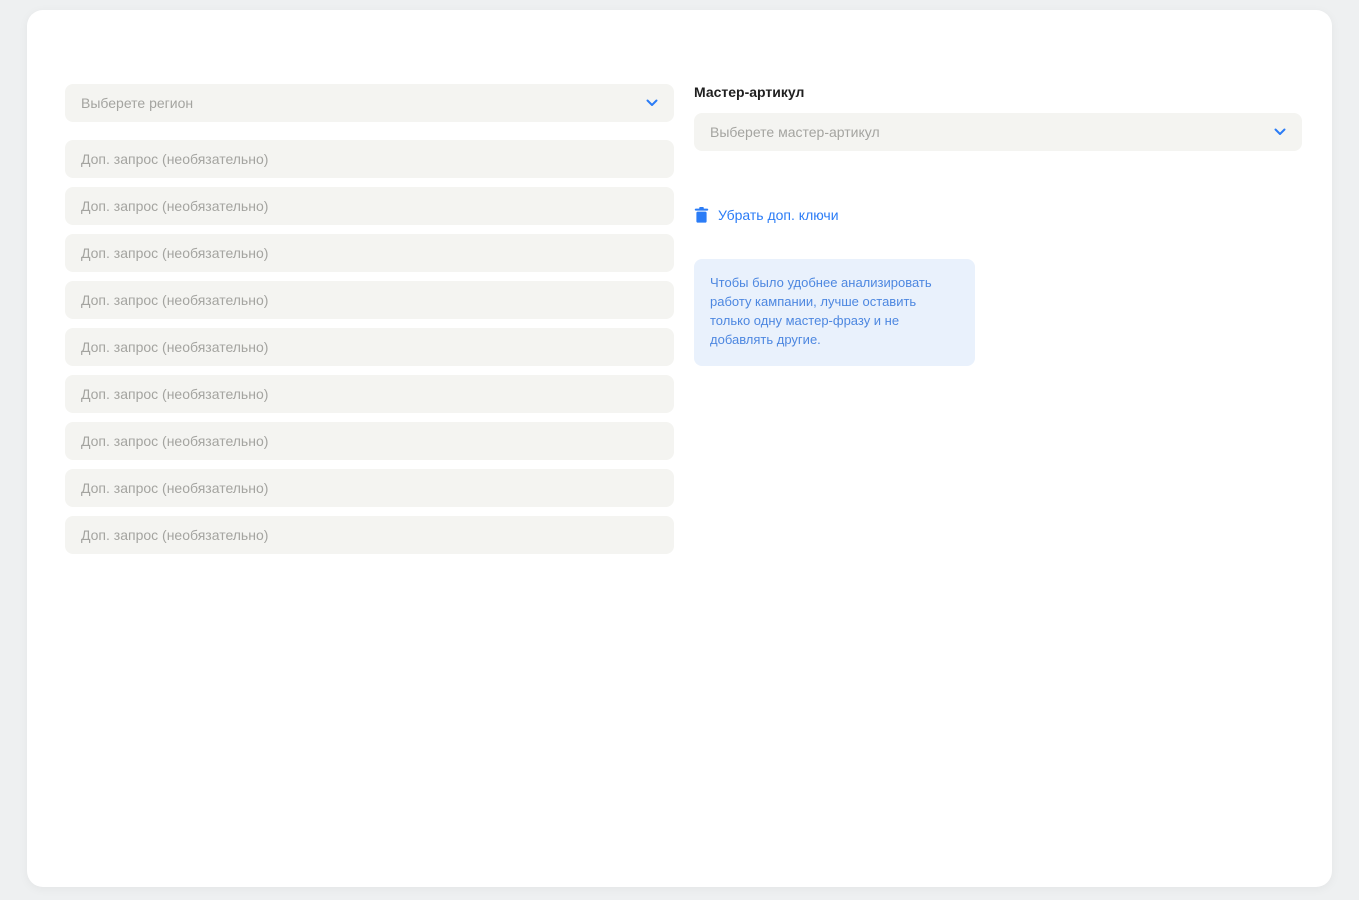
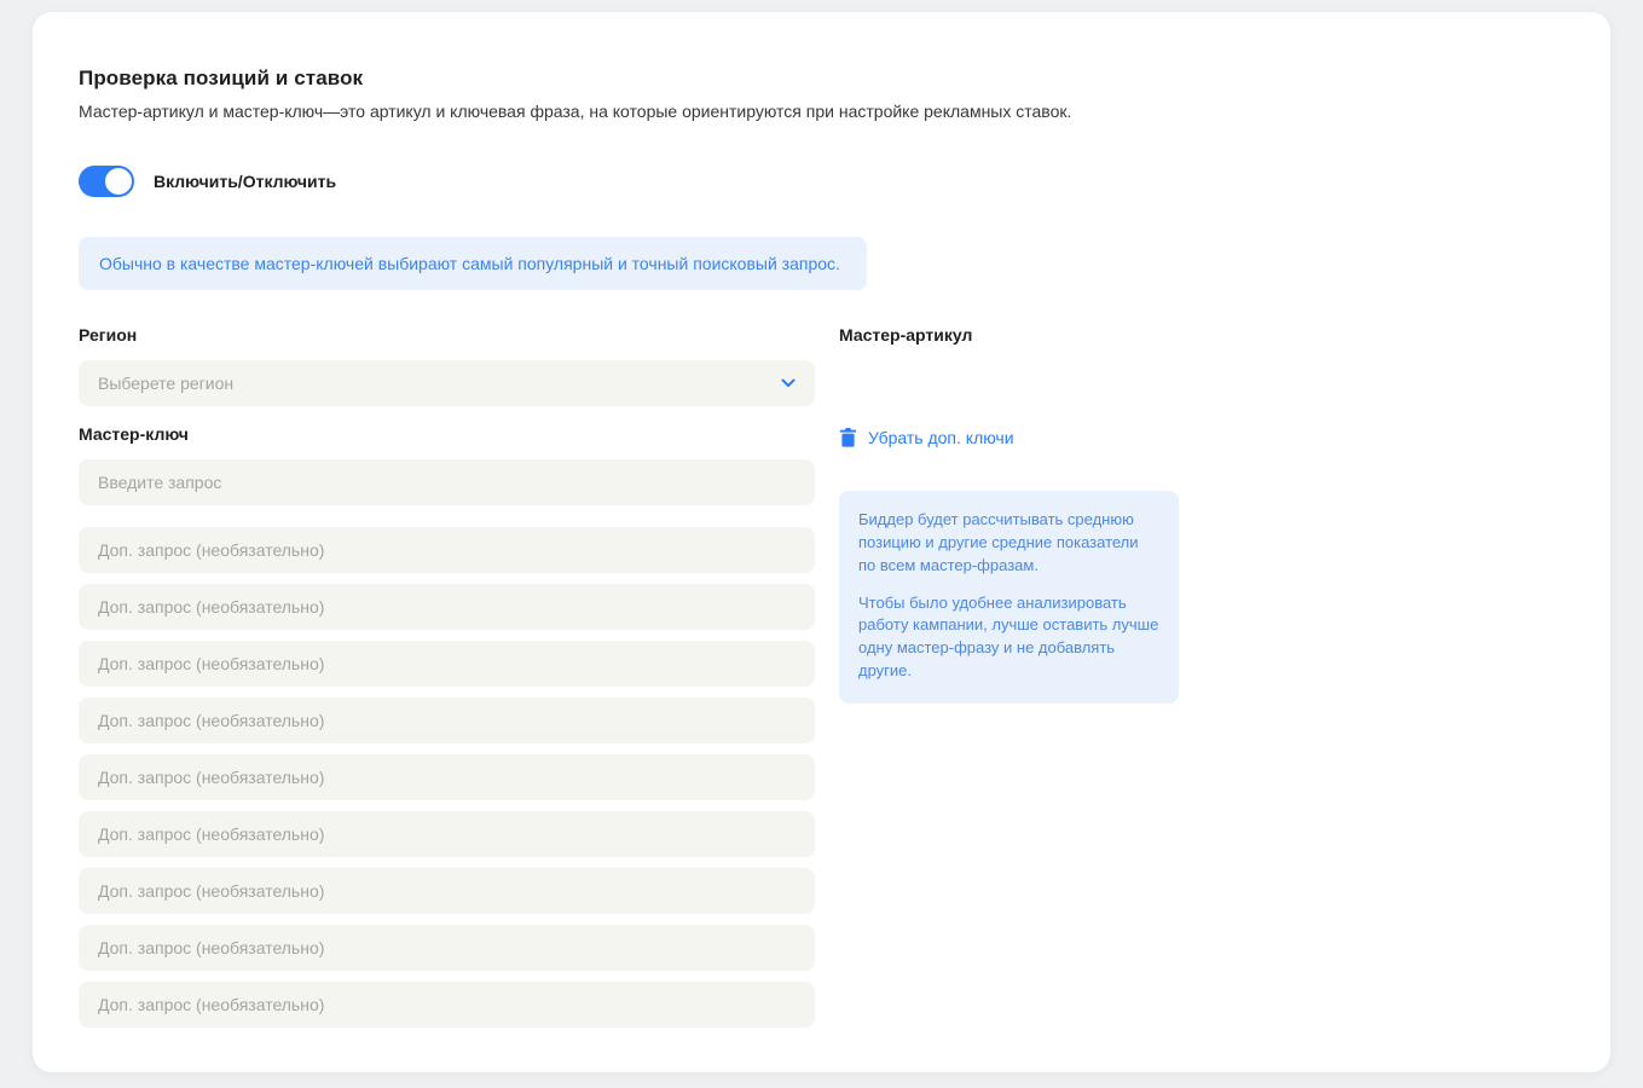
+ Проверка позиций и ставок
+ Мастер-артикул и мастер-ключ—это артикул и ключевая фраза, на которые ориентируются при настройке рекламных ставок.
+ Включить/Отключить
+ Обычно в качестве мастер-ключей выбирают самый популярный и точный поисковый запрос.
+ Регион
  Выберете регион
+ Мастер-ключ
+ Введите запрос
  Доп. запрос (необязательно)
  Доп. запрос (необязательно)
  Доп. запрос (необязательно)
  Доп. запрос (необязательно)
  Доп. запрос (необязательно)
  Доп. запрос (необязательно)
  Доп. запрос (необязательно)
  Доп. запрос (необязательно)
  Доп. запрос (необязательно)
  Мастер-артикул
- Выберете мастер-артикул
  Убрать доп. ключи
+ Биддер будет рассчитывать среднюю позицию и другие средние показатели по всем мастер-фразам.
- Чтобы было удобнее анализировать работу кампании, лучше оставить только одну мастер-фразу и не добавлять другие.
+ Чтобы было удобнее анализировать работу кампании, лучше оставить лучше одну мастер-фразу и не добавлять другие.
